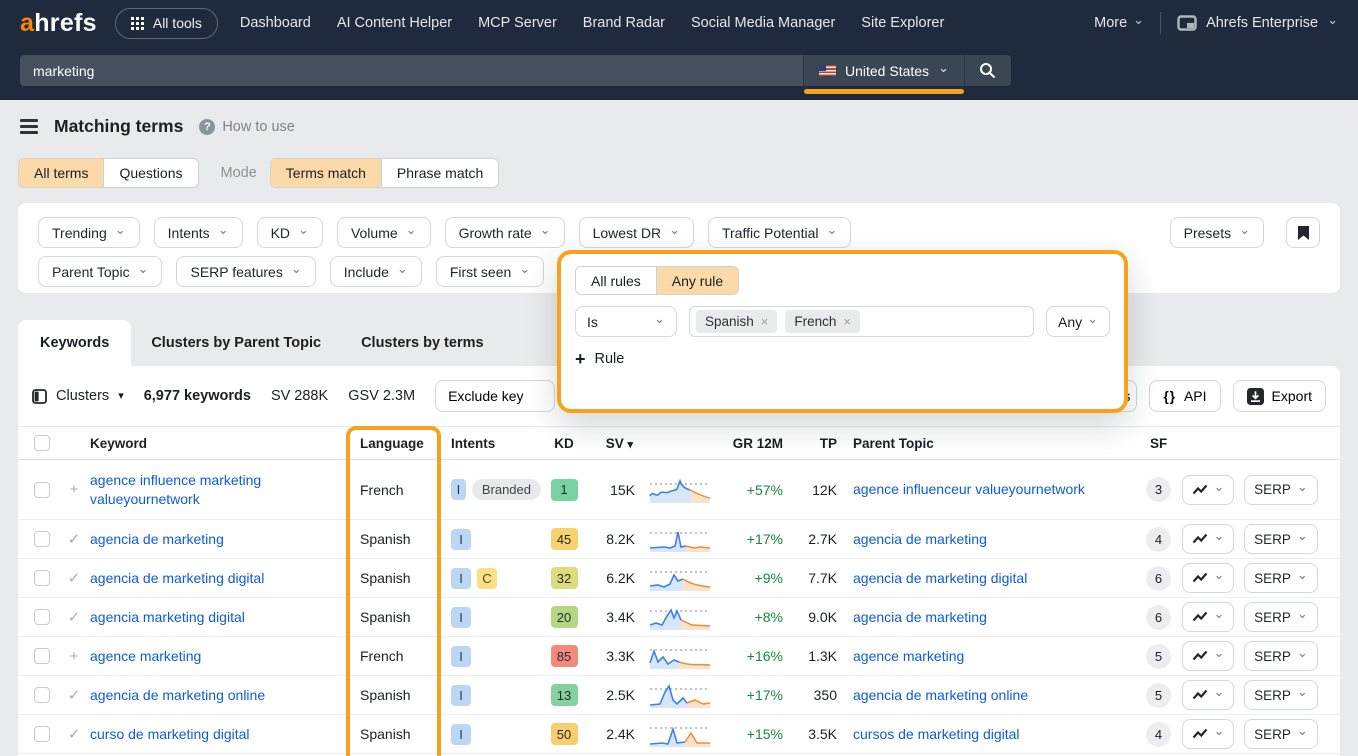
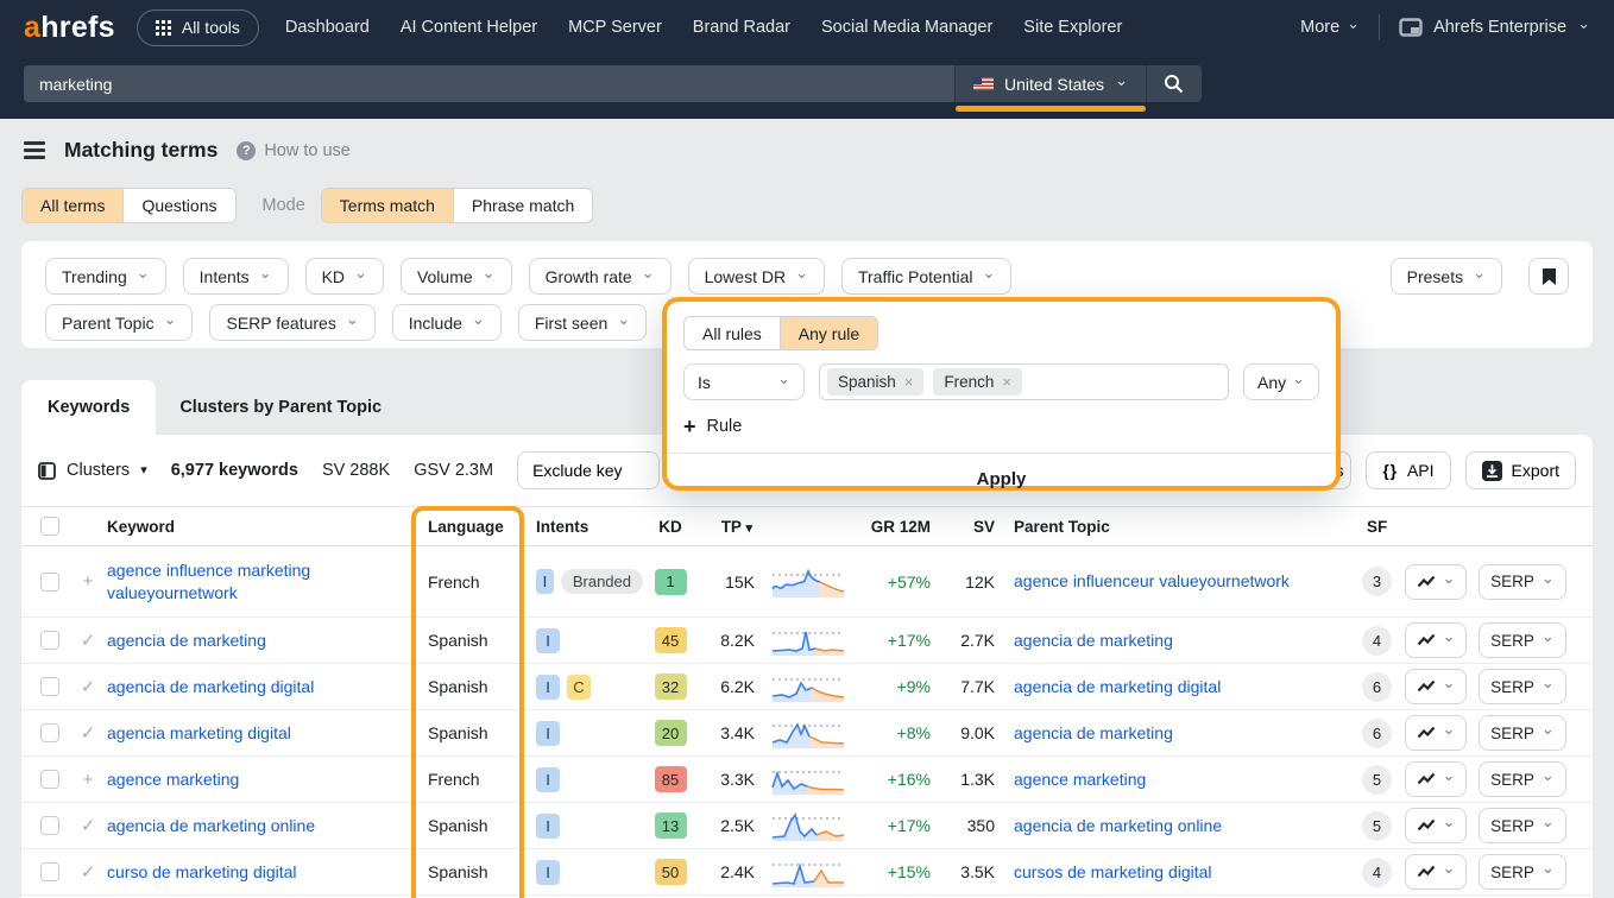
  ahrefs
  All tools
  Dashboard
  AI Content Helper
  MCP Server
  Brand Radar
  Social Media Manager
  Site Explorer
  More
  ⌄
  Ahrefs Enterprise
  ⌄
  marketing
  United States
  ⌄
  Matching terms
  ?
  How to use
  All terms
  Questions
  Mode
  Terms match
  Phrase match
  Trending
  ⌄
  Intents
  ⌄
  KD
  ⌄
  Volume
  ⌄
  Growth rate
  ⌄
  Lowest DR
  ⌄
  Traffic Potential
  ⌄
  Presets
  ⌄
  Parent Topic
  ⌄
  SERP features
  ⌄
  Include
  ⌄
  First seen
  ⌄
  Keywords
  Clusters by Parent Topic
- Clusters by terms
  Clusters
  ▾
  6,977 keywords
  SV 288K
  GSV 2.3M
  Exclude key
  {}
  API
  Export
  Keyword
  Language
  Intents
  KD
- SV ▾
+ TP ▾
  GR 12M
- TP
+ SV
  Parent Topic
  SF
  +
  agence influence marketing valueyournetwork
  French
  I
  Branded
  1
  15K
  +57%
  12K
  agence influenceur valueyournetwork
  3
  ⌄
  SERP
  ⌄
  ✓
  agencia de marketing
  Spanish
  I
  45
  8.2K
  +17%
  2.7K
  agencia de marketing
  4
  ⌄
  SERP
  ⌄
  ✓
  agencia de marketing digital
  Spanish
  I
  C
  32
  6.2K
  +9%
  7.7K
  agencia de marketing digital
  6
  ⌄
  SERP
  ⌄
  ✓
  agencia marketing digital
  Spanish
  I
  20
  3.4K
  +8%
  9.0K
  agencia de marketing
  6
  ⌄
  SERP
  ⌄
  +
  agence marketing
  French
  I
  85
  3.3K
  +16%
  1.3K
  agence marketing
  5
  ⌄
  SERP
  ⌄
  ✓
  agencia de marketing online
  Spanish
  I
  13
  2.5K
  +17%
  350
  agencia de marketing online
  5
  ⌄
  SERP
  ⌄
  ✓
  curso de marketing digital
  Spanish
  I
  50
  2.4K
  +15%
  3.5K
  cursos de marketing digital
  4
  ⌄
  SERP
  ⌄
  All rules
  Any rule
  Is
  ⌄
  Spanish
  ×
  French
  ×
  Any
  ⌄
  +
  Rule
+ Apply
